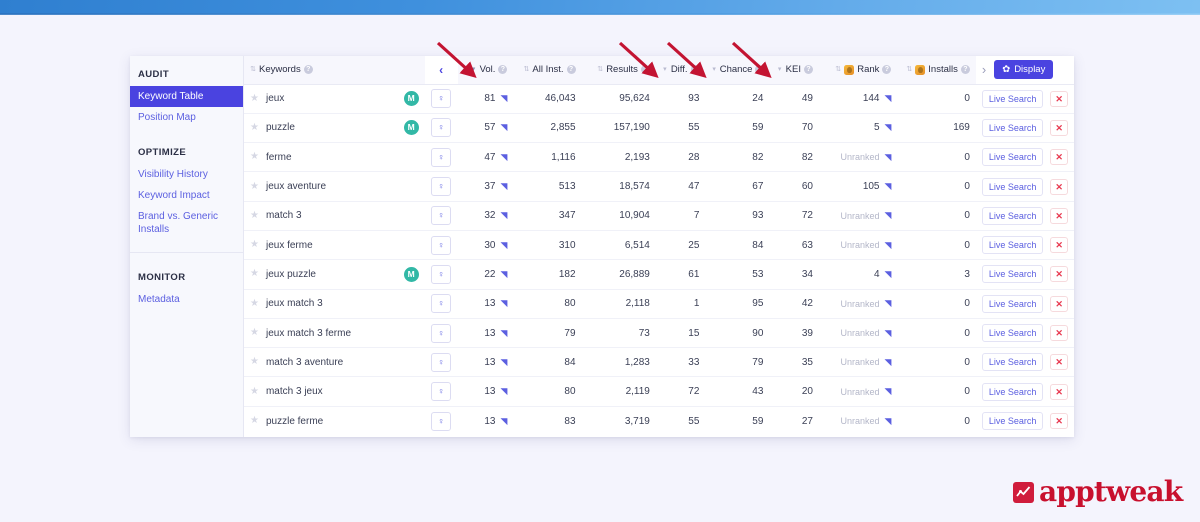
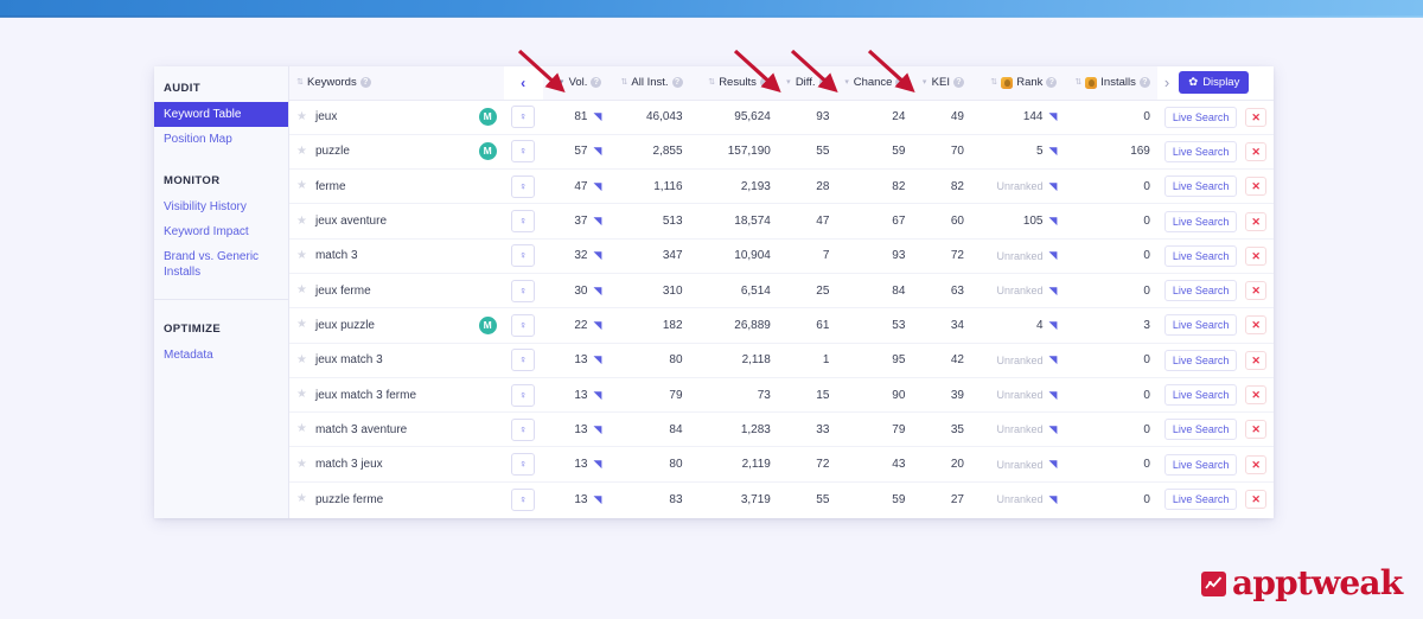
  AUDIT
  Keyword Table
  Position Map
- OPTIMIZE
+ MONITOR
  Visibility History
  Keyword Impact
  Brand vs. Generic Installs
- MONITOR
+ OPTIMIZE
  Metadata
  Keywords	‹	Vol.	All Inst.	Results	Diff.	Chance	KEI	Rank	Installs	› ✿ Display
  ★ jeux M	♀	81 ◥	46,043	95,624	93	24	49	144 ◥	0	Live Search ✕
  ★ puzzle M	♀	57 ◥	2,855	157,190	55	59	70	5 ◥	169	Live Search ✕
  ★ ferme	♀	47 ◥	1,116	2,193	28	82	82	Unranked ◥	0	Live Search ✕
  ★ jeux aventure	♀	37 ◥	513	18,574	47	67	60	105 ◥	0	Live Search ✕
  ★ match 3	♀	32 ◥	347	10,904	7	93	72	Unranked ◥	0	Live Search ✕
  ★ jeux ferme	♀	30 ◥	310	6,514	25	84	63	Unranked ◥	0	Live Search ✕
  ★ jeux puzzle M	♀	22 ◥	182	26,889	61	53	34	4 ◥	3	Live Search ✕
  ★ jeux match 3	♀	13 ◥	80	2,118	1	95	42	Unranked ◥	0	Live Search ✕
  ★ jeux match 3 ferme	♀	13 ◥	79	73	15	90	39	Unranked ◥	0	Live Search ✕
  ★ match 3 aventure	♀	13 ◥	84	1,283	33	79	35	Unranked ◥	0	Live Search ✕
  ★ match 3 jeux	♀	13 ◥	80	2,119	72	43	20	Unranked ◥	0	Live Search ✕
  ★ puzzle ferme	♀	13 ◥	83	3,719	55	59	27	Unranked ◥	0	Live Search ✕
  apptweak
